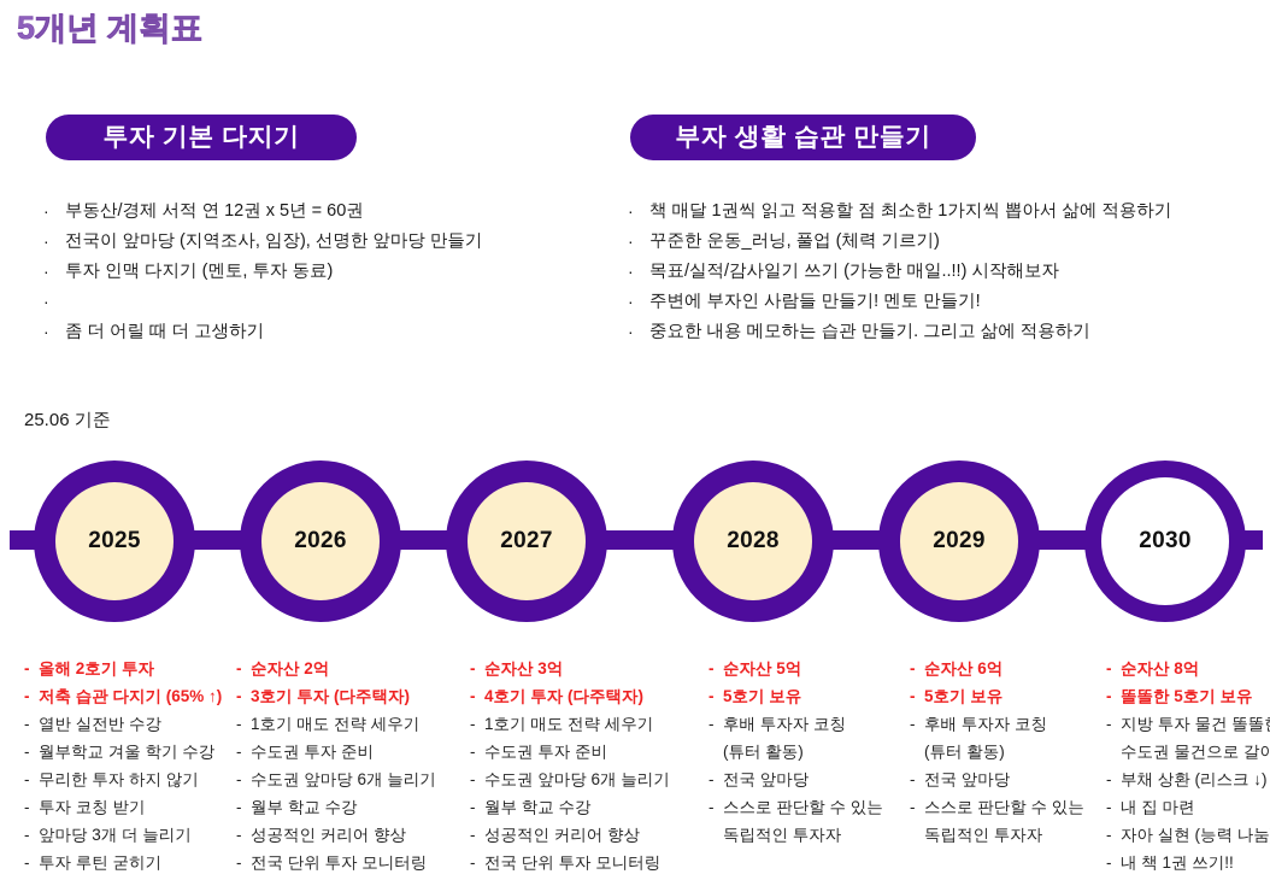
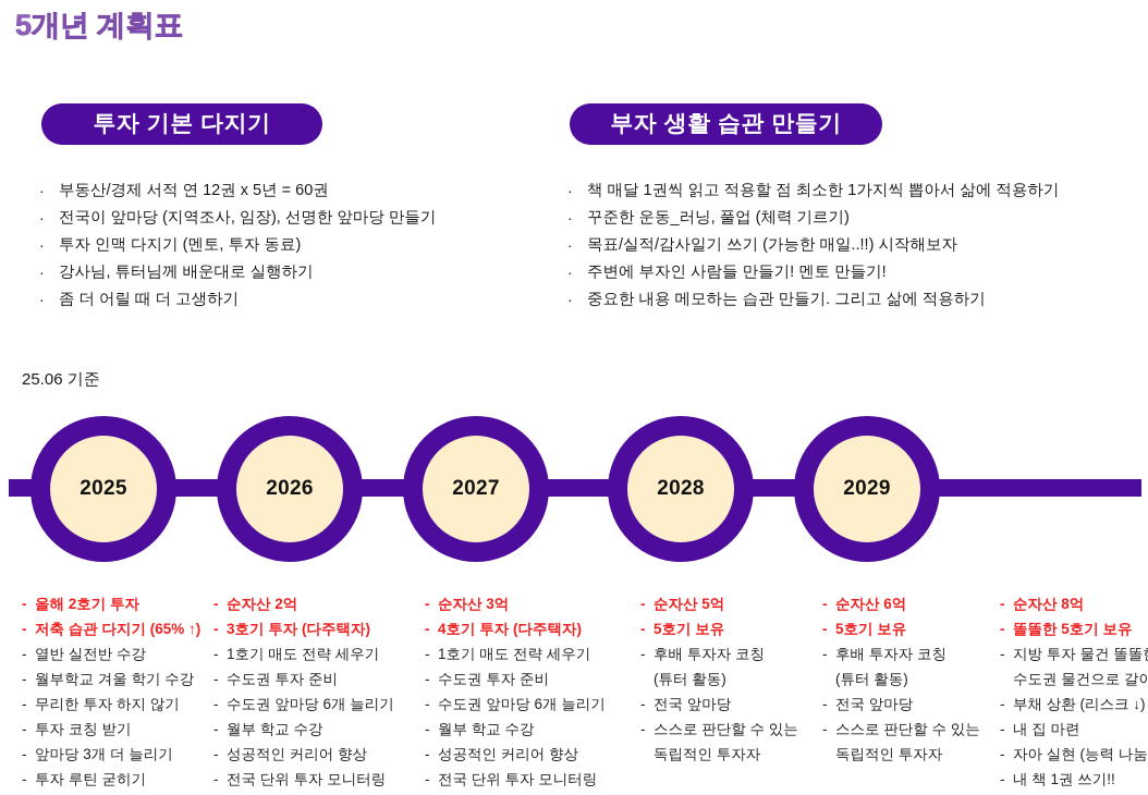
  5개년 계획표
  투자 기본 다지기
  부자 생활 습관 만들기
  ·
  부동산/경제 서적 연 12권 x 5년 = 60권
  ·
  전국이 앞마당 (지역조사, 임장), 선명한 앞마당 만들기
  ·
  투자 인맥 다지기 (멘토, 투자 동료)
  ·
+ 강사님, 튜터님께 배운대로 실행하기
  ·
  좀 더 어릴 때 더 고생하기
  ·
  책 매달 1권씩 읽고 적용할 점 최소한 1가지씩 뽑아서 삶에 적용하기
  ·
  꾸준한 운동_러닝, 풀업 (체력 기르기)
  ·
  목표/실적/감사일기 쓰기 (가능한 매일..!!) 시작해보자
  ·
  주변에 부자인 사람들 만들기! 멘토 만들기!
  ·
  중요한 내용 메모하는 습관 만들기. 그리고 삶에 적용하기
  25.06 기준
  2025
  2026
  2027
  2028
  2029
- 2030
  -
  올해 2호기 투자
  -
  저축 습관 다지기 (65% ↑)
  -
  열반 실전반 수강
  -
  월부학교 겨울 학기 수강
  -
  무리한 투자 하지 않기
  -
  투자 코칭 받기
  -
  앞마당 3개 더 늘리기
  -
  투자 루틴 굳히기
  -
  순자산 2억
  -
  3호기 투자 (다주택자)
  -
  1호기 매도 전략 세우기
  -
  수도권 투자 준비
  -
  수도권 앞마당 6개 늘리기
  -
  월부 학교 수강
  -
  성공적인 커리어 향상
  -
  전국 단위 투자 모니터링
  -
  순자산 3억
  -
  4호기 투자 (다주택자)
  -
  1호기 매도 전략 세우기
  -
  수도권 투자 준비
  -
  수도권 앞마당 6개 늘리기
  -
  월부 학교 수강
  -
  성공적인 커리어 향상
  -
  전국 단위 투자 모니터링
  -
  순자산 5억
  -
  5호기 보유
  -
  후배 투자자 코칭
  (튜터 활동)
  -
  전국 앞마당
  -
  스스로 판단할 수 있는
  독립적인 투자자
  -
  순자산 6억
  -
  5호기 보유
  -
  후배 투자자 코칭
  (튜터 활동)
  -
  전국 앞마당
  -
  스스로 판단할 수 있는
  독립적인 투자자
  -
  순자산 8억
  -
  똘똘한 5호기 보유
  -
  지방 투자 물건 똘똘
  수도권 물건으로 갈아
  -
  부채 상환 (리스크 ↓)
  -
  내 집 마련
  -
  자아 실현 (능력 나눔
  -
  내 책 1권 쓰기!!
